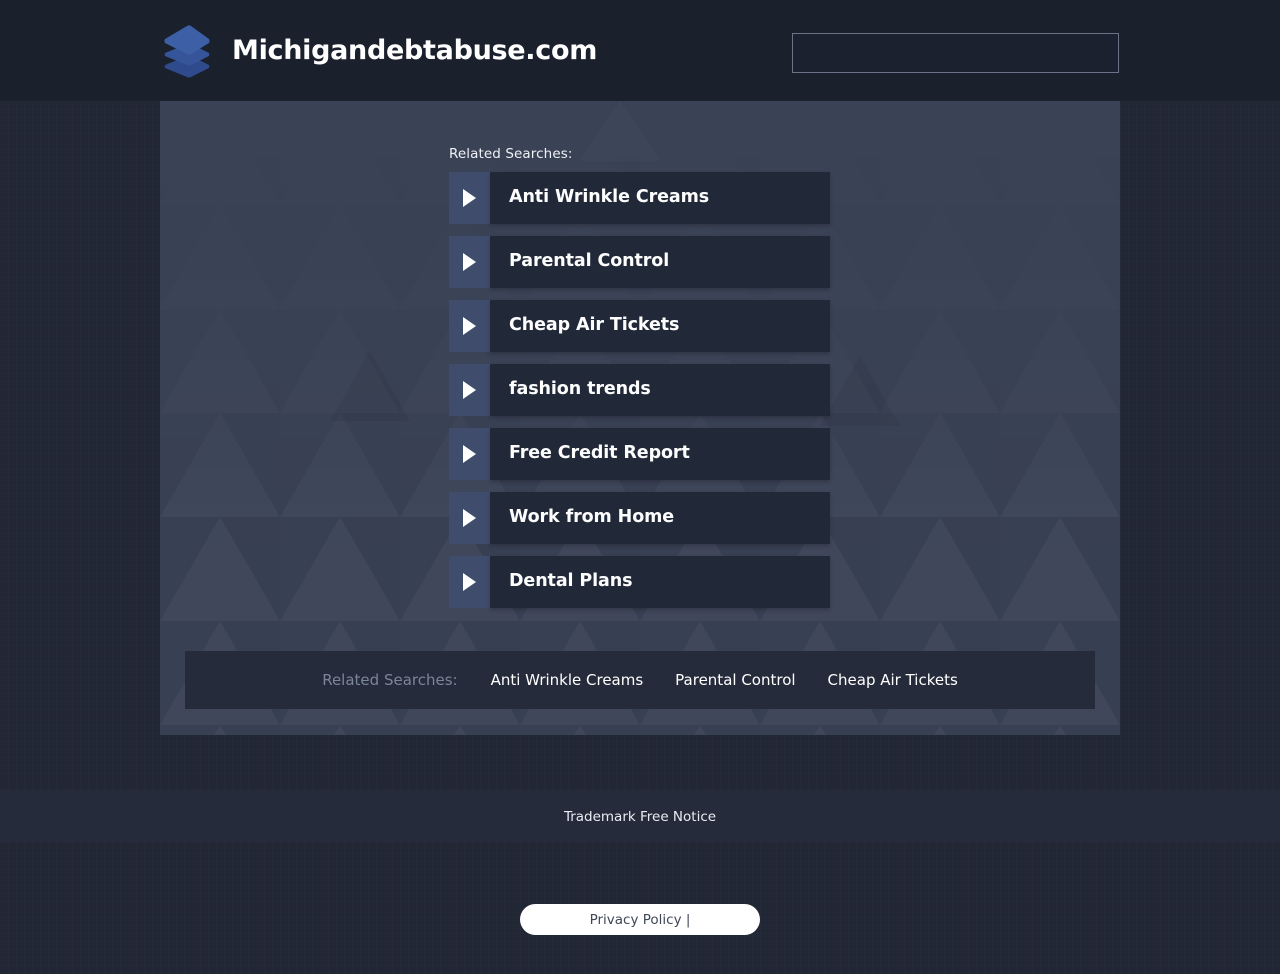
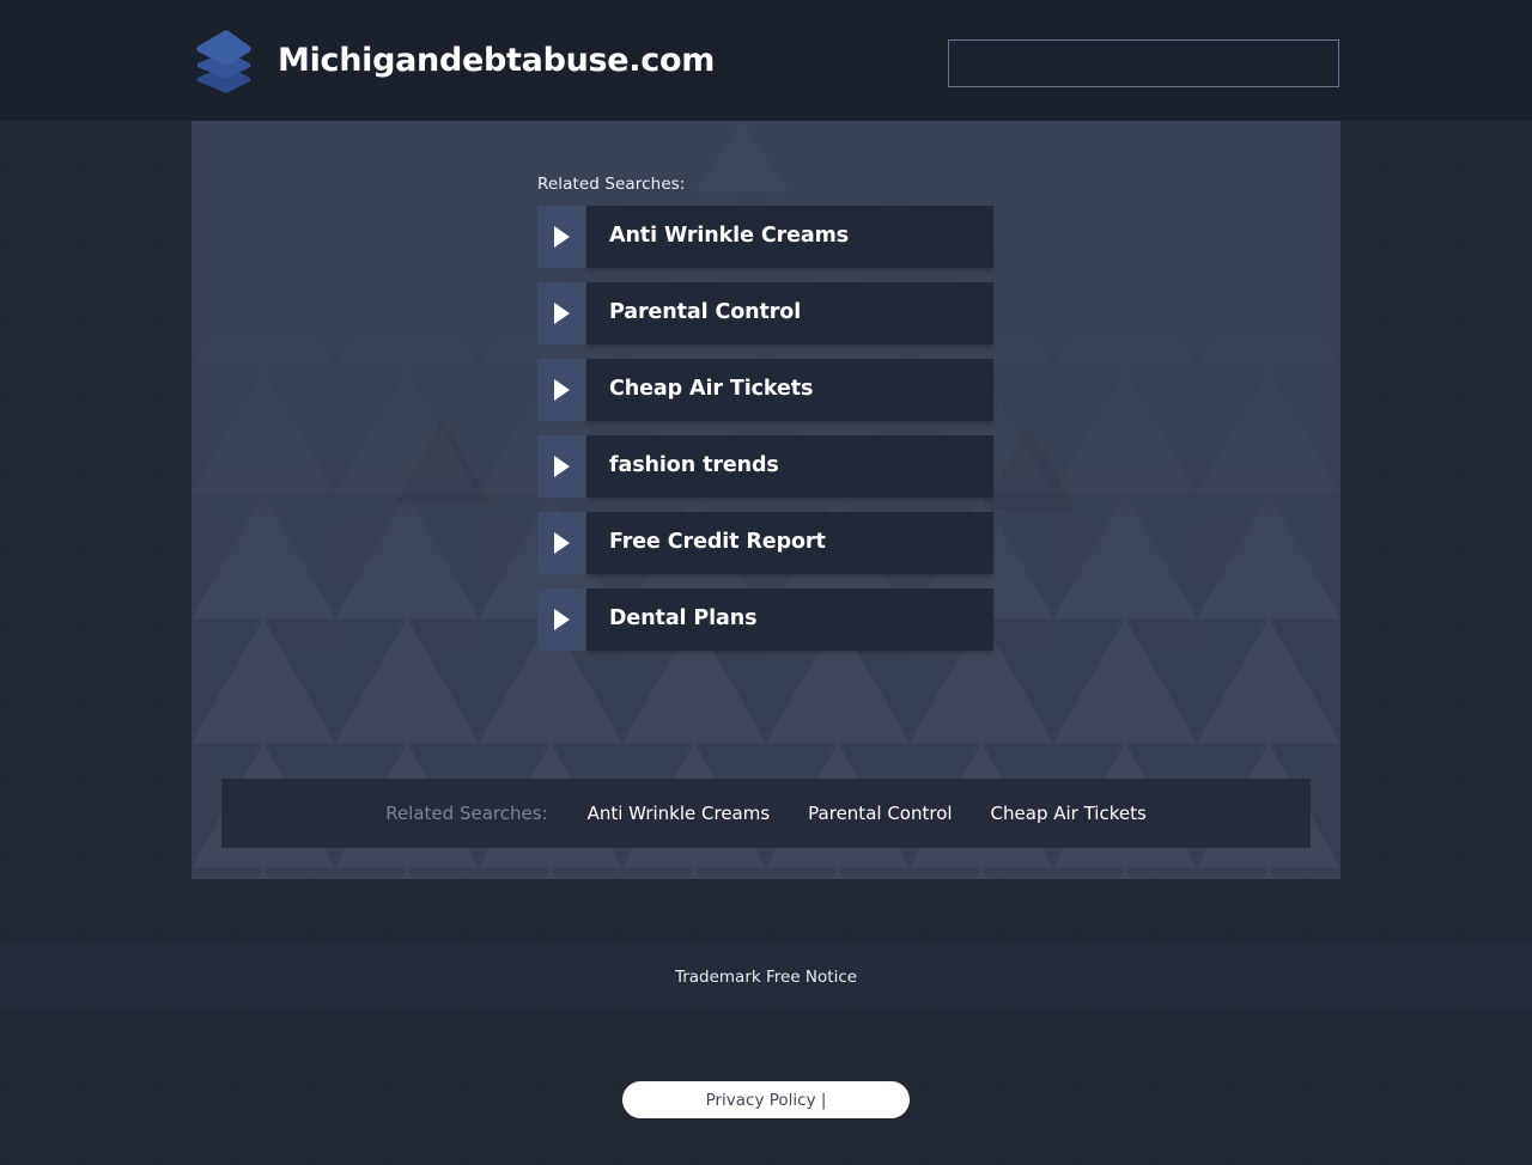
  Michigandebtabuse.com
  Related Searches:
  Anti Wrinkle Creams
  Parental Control
  Cheap Air Tickets
  fashion trends
  Free Credit Report
- Work from Home
  Dental Plans
  Related Searches:
  Anti Wrinkle Creams
  Parental Control
  Cheap Air Tickets
  Trademark Free Notice
  Privacy Policy |
